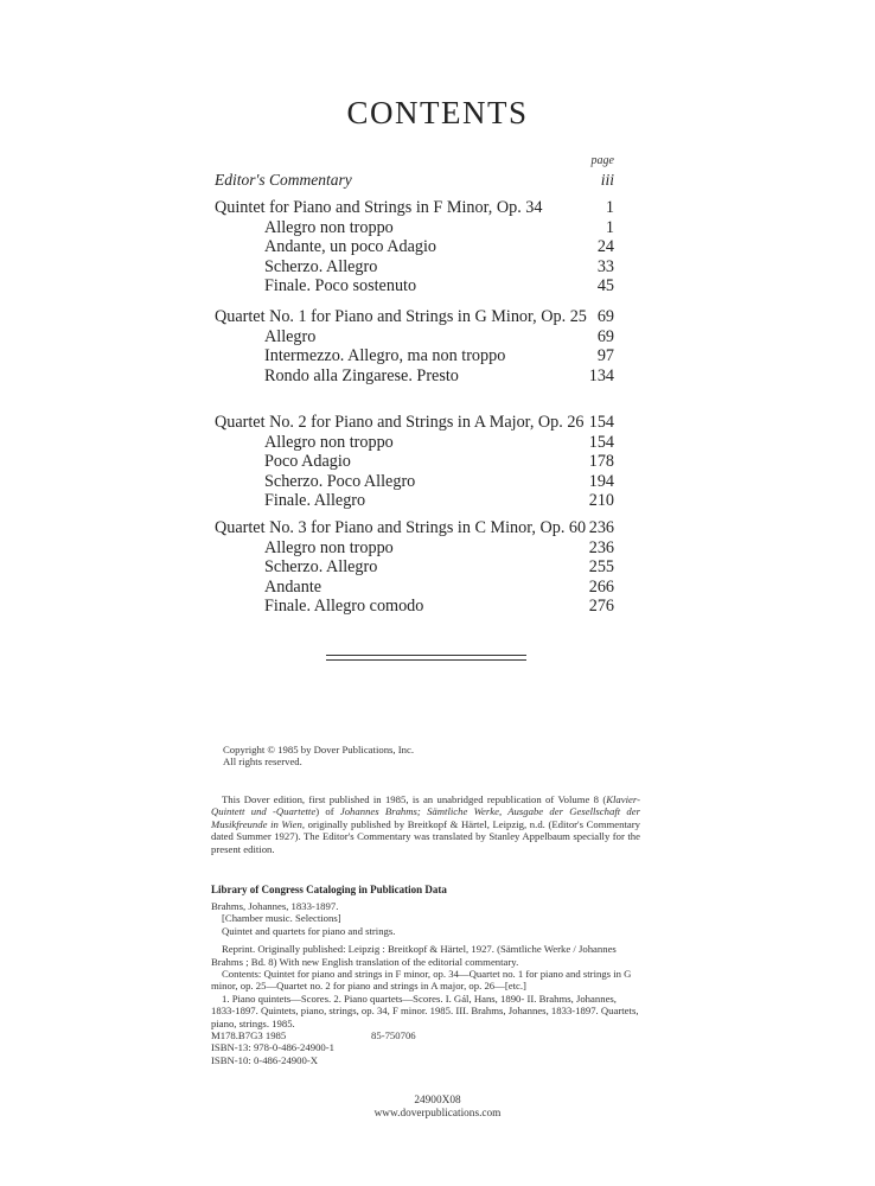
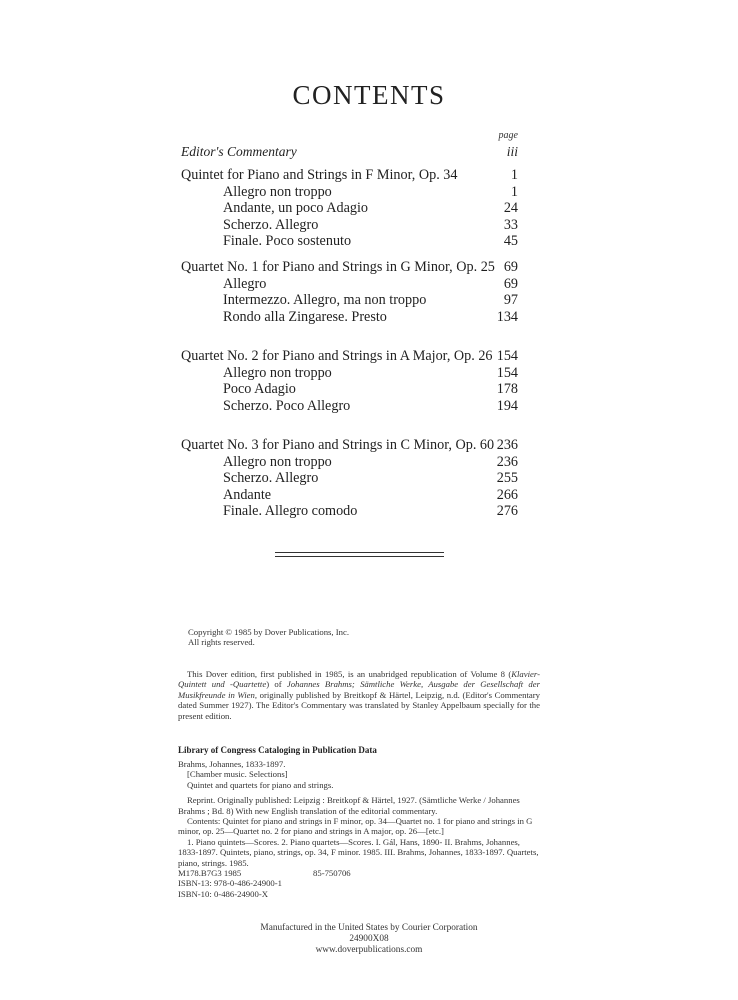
  CONTENTS
  page
  Editor's Commentary
  iii
  Quintet for Piano and Strings in F Minor, Op. 34
  1
  Allegro non troppo
  1
  Andante, un poco Adagio
  24
  Scherzo. Allegro
  33
  Finale. Poco sostenuto
  45
  Quartet No. 1 for Piano and Strings in G Minor, Op. 25
  69
  Allegro
  69
  Intermezzo. Allegro, ma non troppo
  97
  Rondo alla Zingarese. Presto
  134
  Quartet No. 2 for Piano and Strings in A Major, Op. 26
  154
  Allegro non troppo
  154
  Poco Adagio
  178
  Scherzo. Poco Allegro
  194
- Finale. Allegro
- 210
  Quartet No. 3 for Piano and Strings in C Minor, Op. 60
  236
  Allegro non troppo
  236
  Scherzo. Allegro
  255
  Andante
  266
  Finale. Allegro comodo
  276
  Copyright © 1985 by Dover Publications, Inc.
  All rights reserved.
  This Dover edition, first published in 1985, is an unabridged republication of Volume 8 (Klavier-Quintett und -Quartette) of Johannes Brahms; Sämtliche Werke, Ausgabe der Gesellschaft der Musikfreunde in Wien, originally published by Breitkopf & Härtel, Leipzig, n.d. (Editor's Commentary dated Summer 1927). The Editor's Commentary was translated by Stanley Appelbaum specially for the present edition.
  Library of Congress Cataloging in Publication Data
  Brahms, Johannes, 1833-1897.
  [Chamber music. Selections]
  Quintet and quartets for piano and strings.
  Reprint. Originally published: Leipzig : Breitkopf & Härtel, 1927. (Sämtliche Werke / Johannes Brahms ; Bd. 8) With new English translation of the editorial commentary.
  Contents: Quintet for piano and strings in F minor, op. 34—Quartet no. 1 for piano and strings in G minor, op. 25—Quartet no. 2 for piano and strings in A major, op. 26—[etc.]
  1. Piano quintets—Scores. 2. Piano quartets—Scores. I. Gál, Hans, 1890- II. Brahms, Johannes, 1833-1897. Quintets, piano, strings, op. 34, F minor. 1985. III. Brahms, Johannes, 1833-1897. Quartets, piano, strings. 1985.
  M178.B7G3 1985
  85-750706
  ISBN-13: 978-0-486-24900-1
  ISBN-10: 0-486-24900-X
+ Manufactured in the United States by Courier Corporation
  24900X08
  www.doverpublications.com
